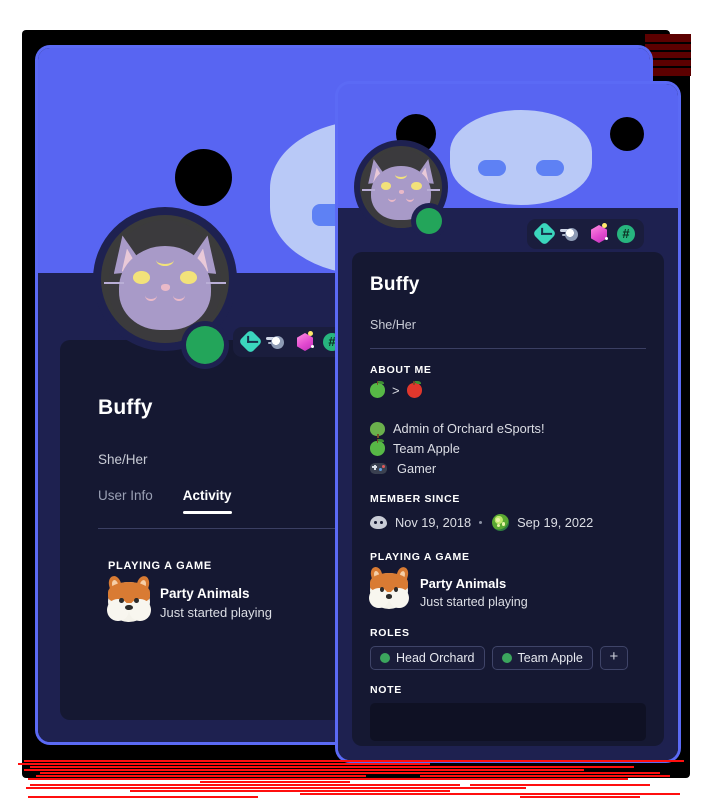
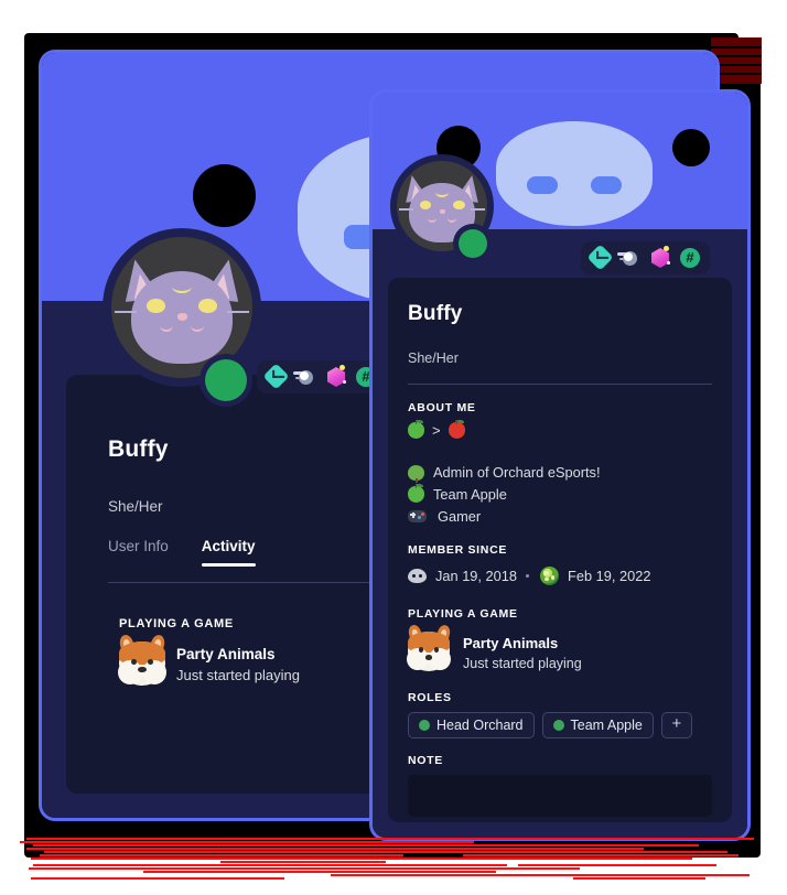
  #
  Buffy
  She/Her
  User Info
  Activity
  PLAYING A GAME
  Party Animals
  Just started playing
  #
  Buffy
  She/Her
  ABOUT ME
  >
  Admin of Orchard eSports!
  Team Apple
  Gamer
  MEMBER SINCE
- Nov 19, 2018
+ Jan 19, 2018
- Sep 19, 2022
+ Feb 19, 2022
  PLAYING A GAME
  Party Animals
  Just started playing
  ROLES
  Head Orchard
  Team Apple
  +
  NOTE
